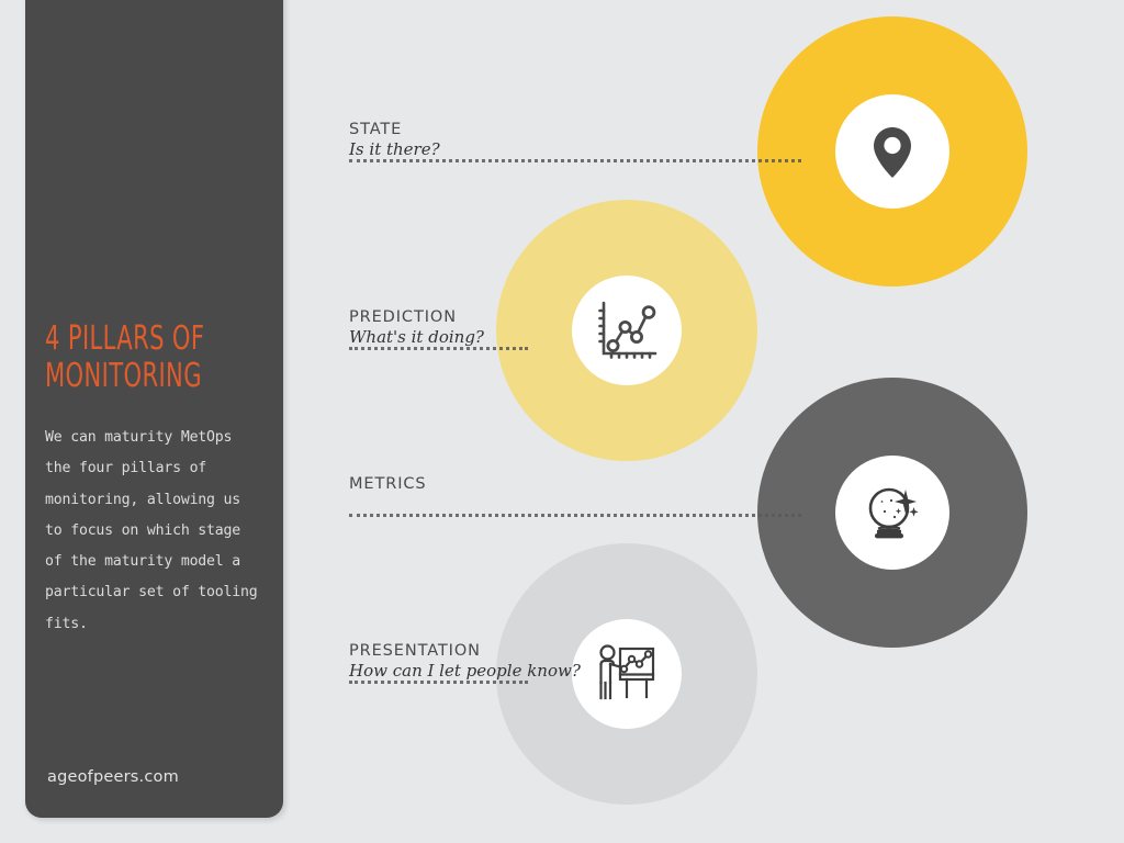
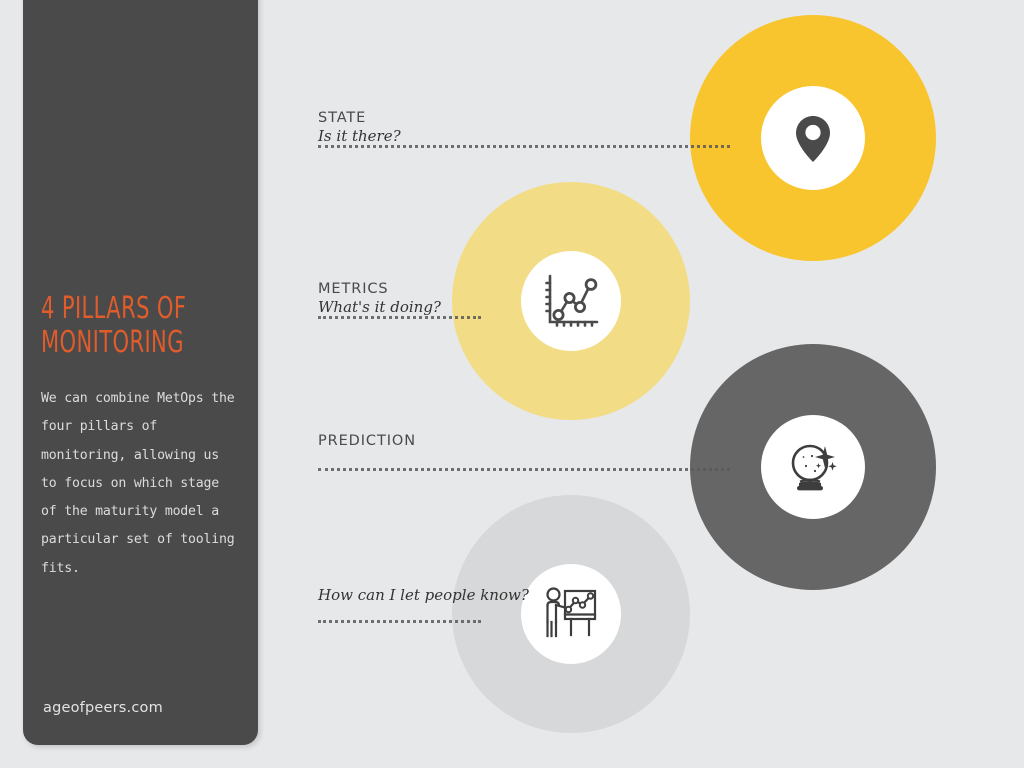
  4 PILLARS OF
  MONITORING
- We can maturity MetOps the four pillars of monitoring, allowing us to focus on which stage of the maturity model a particular set of tooling fits.
+ We can combine MetOps the four pillars of monitoring, allowing us to focus on which stage of the maturity model a particular set of tooling fits.
  ageofpeers.com
  STATE
  Is it there?
- PREDICTION
+ METRICS
  What's it doing?
- METRICS
+ PREDICTION
- PRESENTATION
  How can I let people know?
